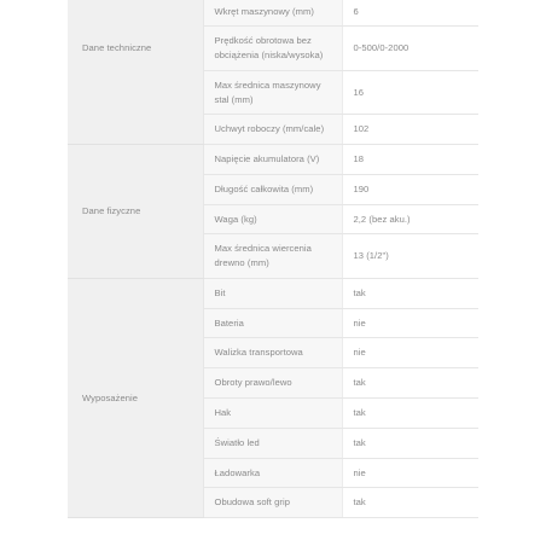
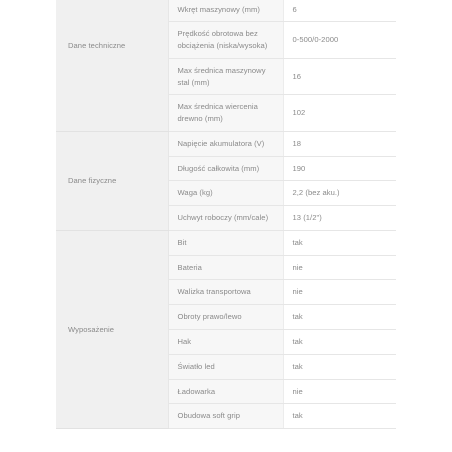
  Dane techniczne
  Wkręt maszynowy (mm)	6
  Prędkość obrotowa bez obciążenia (niska/wysoka)	0-500/0-2000
  Max średnica maszynowy stal (mm)	16
- Uchwyt roboczy (mm/cale)	102
+ Max średnica wiercenia drewno (mm)	102
  Dane fizyczne	Napięcie akumulatora (V)	18
  Długość całkowita (mm)	190
  Waga (kg)	2,2 (bez aku.)
- Max średnica wiercenia drewno (mm)	13 (1/2")
+ Uchwyt roboczy (mm/cale)	13 (1/2")
  Wyposażenie	Bit	tak
  Bateria	nie
  Walizka transportowa	nie
  Obroty prawo/lewo	tak
  Hak	tak
  Światło led	tak
  Ładowarka	nie
  Obudowa soft grip	tak
